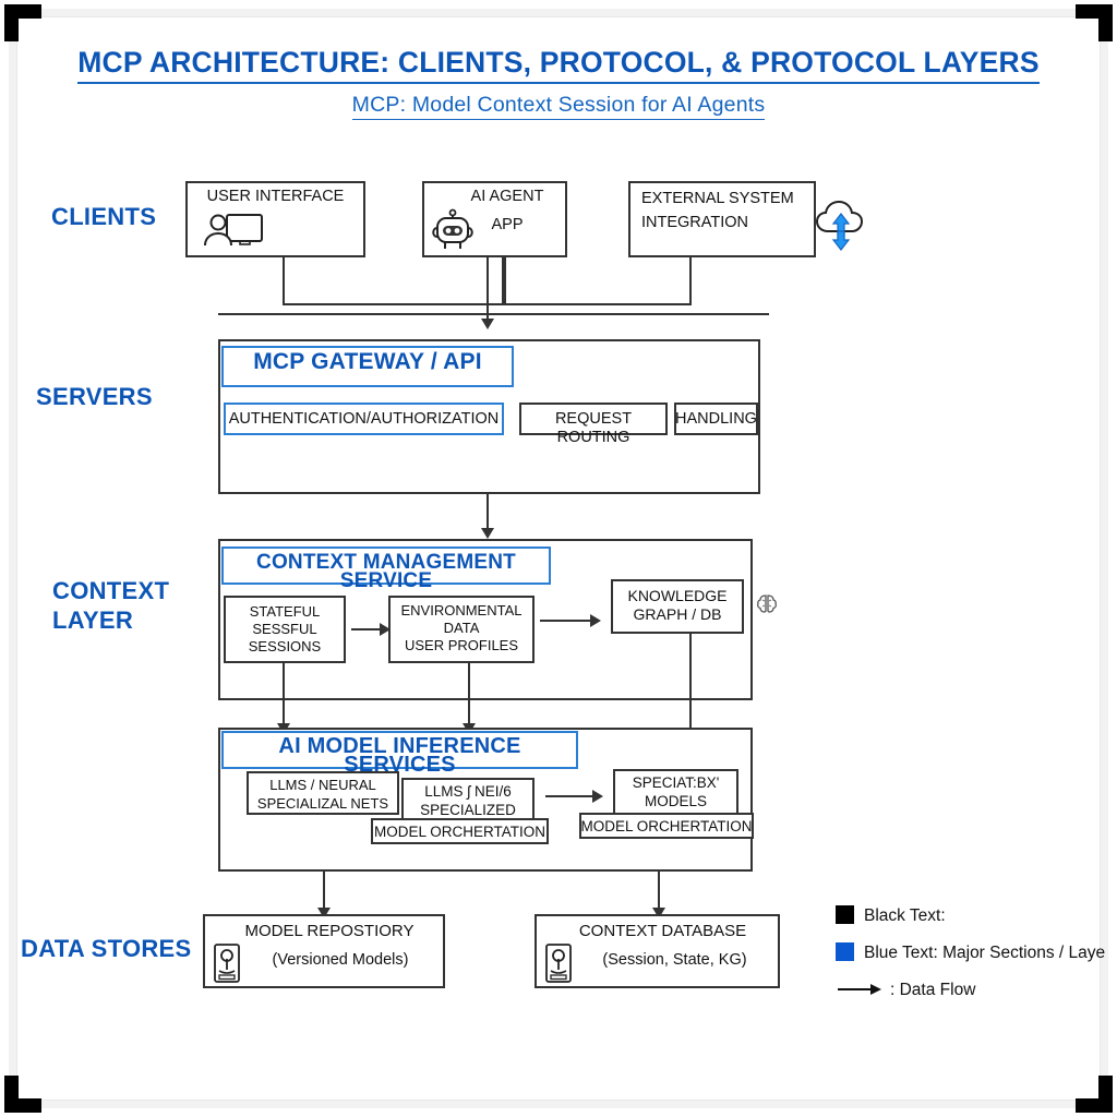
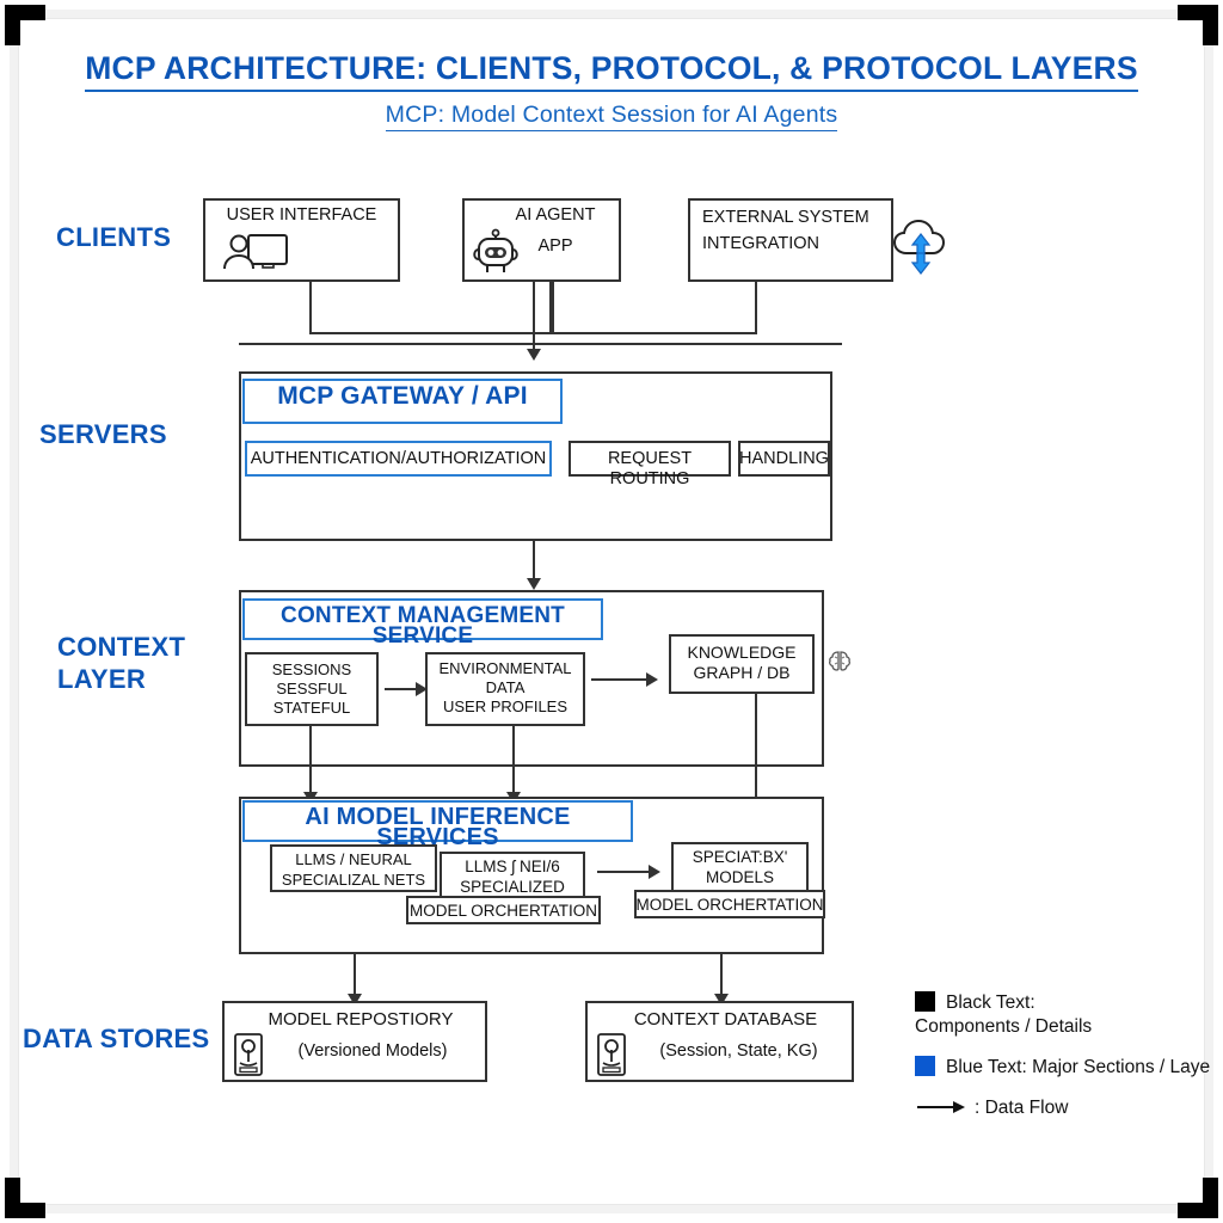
  MCP ARCHITECTURE: CLIENTS, PROTOCOL, & PROTOCOL LAYERS
  MCP: Model Context Session for AI Agents
  CLIENTS
  SERVERS
  CONTEXT
  LAYER
  DATA STORES
  USER INTERFACE
  AI AGENT
  APP
  EXTERNAL SYSTEM
  INTEGRATION
  MCP GATEWAY / API
  AUTHENTICATION/AUTHORIZATION
  REQUEST ROUTING
  HANDLING
  CONTEXT MANAGEMENT SERVICE
- STATEFUL
+ SESSIONS
  SESSFUL
- SESSIONS
+ STATEFUL
  ENVIRONMENTAL
  DATA
  USER PROFILES
  KNOWLEDGE
  GRAPH / DB
  AI MODEL INFERENCE SERVICES
  LLMS / NEURAL
  SPECIALIZAL NETS
  LLMS ʃ NEI/6
  SPECIALIZED
  MODEL ORCHERTATION
  SPECIAT:BX'
  MODELS
  MODEL ORCHERTATION
  MODEL REPOSTIORY
  (Versioned Models)
  CONTEXT DATABASE
  (Session, State, KG)
  Black Text:
+ Components / Details
  Blue Text: Major Sections / Laye
  : Data Flow
